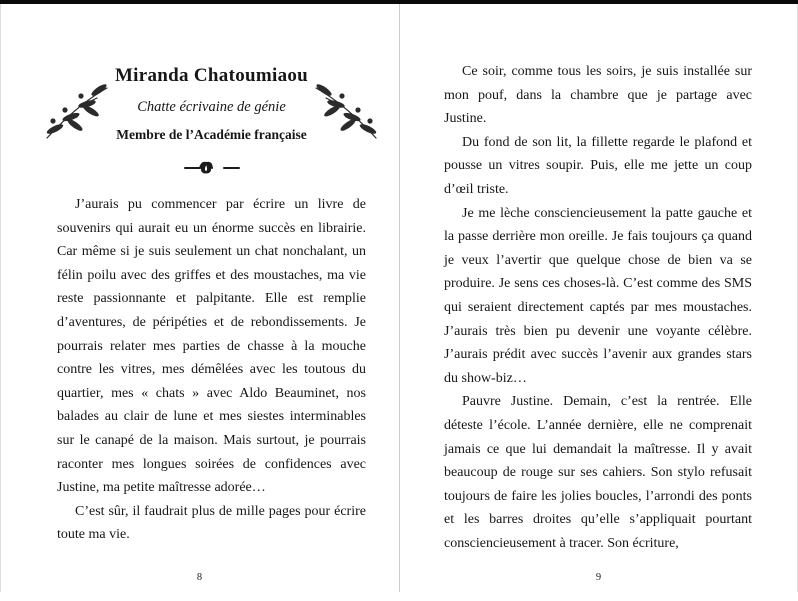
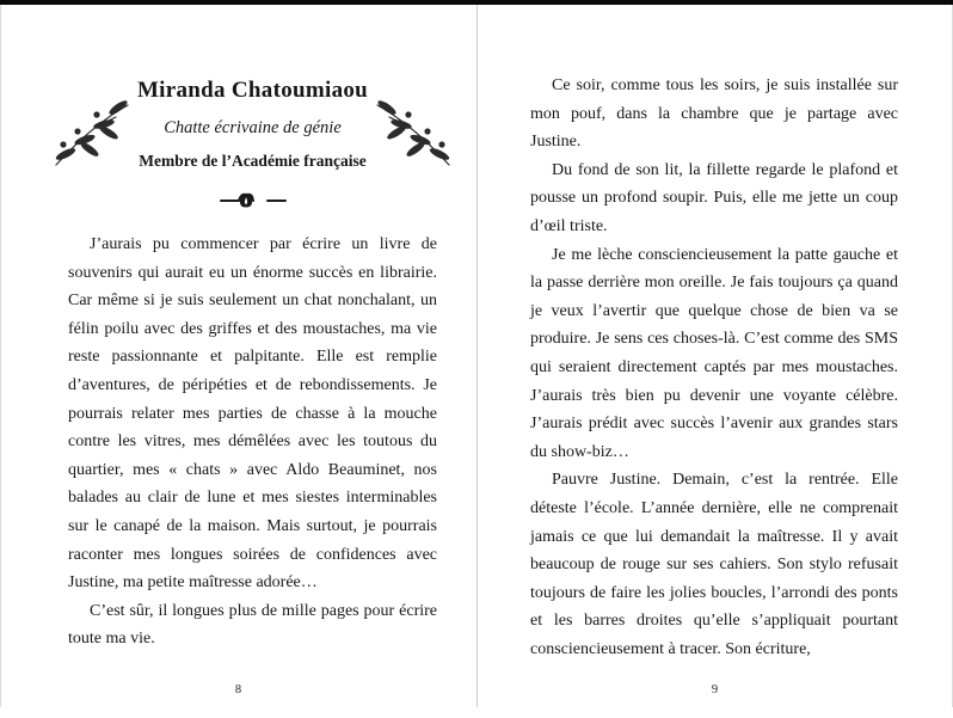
  Miranda Chatoumiaou
  Chatte écrivaine de génie
  Membre de l’Académie française
  J’aurais pu commencer par écrire un livre de souvenirs qui aurait eu un énorme succès en librairie. Car même si je suis seulement un chat nonchalant, un félin poilu avec des griffes et des moustaches, ma vie reste passionnante et palpitante. Elle est remplie d’aventures, de péripéties et de rebondissements. Je pourrais relater mes parties de chasse à la mouche contre les vitres, mes démêlées avec les toutous du quartier, mes « chats » avec Aldo Beauminet, nos balades au clair de lune et mes siestes interminables sur le canapé de la maison. Mais surtout, je pourrais raconter mes longues soirées de confidences avec Justine, ma petite maîtresse adorée…
- C’est sûr, il faudrait plus de mille pages pour écrire toute ma vie.
+ C’est sûr, il longues plus de mille pages pour écrire toute ma vie.
  8
  Ce soir, comme tous les soirs, je suis installée sur mon pouf, dans la chambre que je partage avec Justine.
- Du fond de son lit, la fillette regarde le plafond et pousse un vitres soupir. Puis, elle me jette un coup d’œil triste.
+ Du fond de son lit, la fillette regarde le plafond et pousse un profond soupir. Puis, elle me jette un coup d’œil triste.
  Je me lèche consciencieusement la patte gauche et la passe derrière mon oreille. Je fais toujours ça quand je veux l’avertir que quelque chose de bien va se produire. Je sens ces choses-là. C’est comme des SMS qui seraient directement captés par mes moustaches. J’aurais très bien pu devenir une voyante célèbre. J’aurais prédit avec succès l’avenir aux grandes stars du show-biz…
  Pauvre Justine. Demain, c’est la rentrée. Elle déteste l’école. L’année dernière, elle ne comprenait jamais ce que lui demandait la maîtresse. Il y avait beaucoup de rouge sur ses cahiers. Son stylo refusait toujours de faire les jolies boucles, l’arrondi des ponts et les barres droites qu’elle s’appliquait pourtant consciencieusement à tracer. Son écriture,
  9
